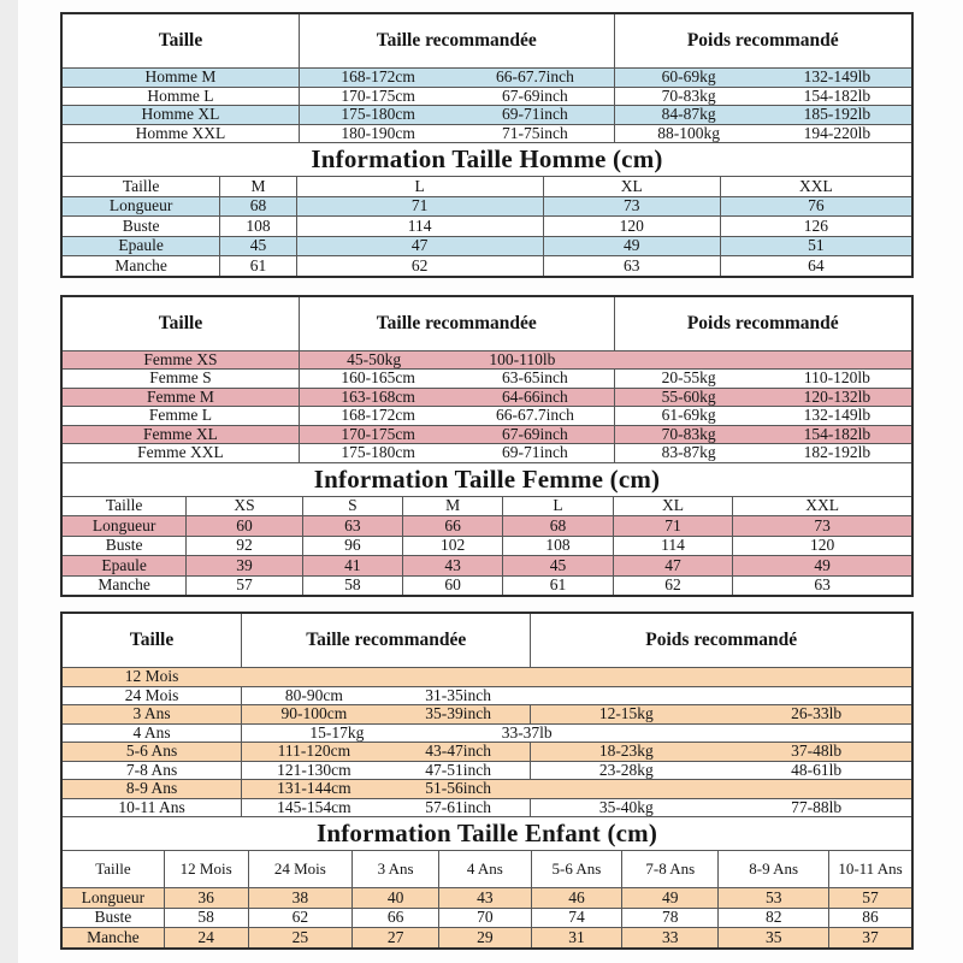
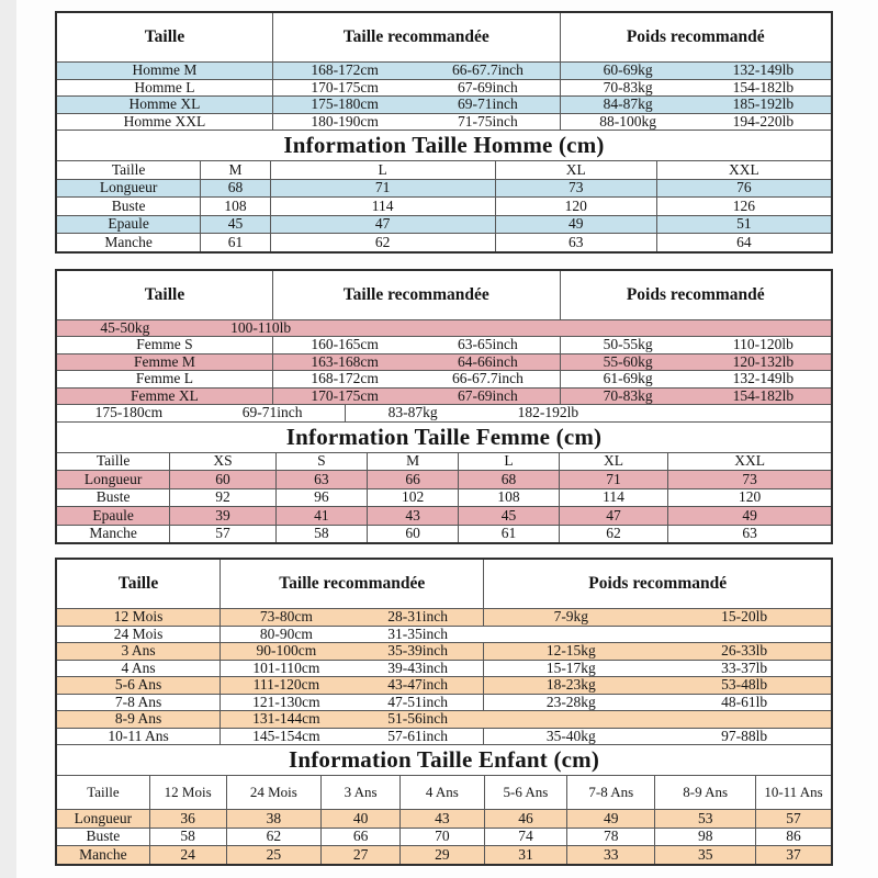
  Taille
  Taille recommandée
  Poids recommandé
  Homme M
  168-172cm
  66-67.7inch
  60-69kg
  132-149lb
  Homme L
  170-175cm
  67-69inch
  70-83kg
  154-182lb
  Homme XL
  175-180cm
  69-71inch
  84-87kg
  185-192lb
  Homme XXL
  180-190cm
  71-75inch
  88-100kg
  194-220lb
  Information Taille Homme (cm)
  Taille
  M
  L
  XL
  XXL
  Longueur
  68
  71
  73
  76
  Buste
  108
  114
  120
  126
  Epaule
  45
  47
  49
  51
  Manche
  61
  62
  63
  64
  Taille
  Taille recommandée
  Poids recommandé
- Femme XS
  45-50kg
  100-110lb
  Femme S
  160-165cm
  63-65inch
- 20-55kg
+ 50-55kg
  110-120lb
  Femme M
  163-168cm
  64-66inch
  55-60kg
  120-132lb
  Femme L
  168-172cm
  66-67.7inch
  61-69kg
  132-149lb
  Femme XL
  170-175cm
  67-69inch
  70-83kg
  154-182lb
- Femme XXL
  175-180cm
  69-71inch
  83-87kg
  182-192lb
  Information Taille Femme (cm)
  Taille
  XS
  S
  M
  L
  XL
  XXL
  Longueur
  60
  63
  66
  68
  71
  73
  Buste
  92
  96
  102
  108
  114
  120
  Epaule
  39
  41
  43
  45
  47
  49
  Manche
  57
  58
  60
  61
  62
  63
  Taille
  Taille recommandée
  Poids recommandé
  12 Mois
+ 73-80cm
+ 28-31inch
+ 7-9kg
+ 15-20lb
  24 Mois
  80-90cm
  31-35inch
  3 Ans
  90-100cm
  35-39inch
  12-15kg
  26-33lb
  4 Ans
+ 101-110cm
+ 39-43inch
  15-17kg
  33-37lb
  5-6 Ans
  111-120cm
  43-47inch
  18-23kg
- 37-48lb
+ 53-48lb
  7-8 Ans
  121-130cm
  47-51inch
  23-28kg
  48-61lb
  8-9 Ans
  131-144cm
  51-56inch
  10-11 Ans
  145-154cm
  57-61inch
  35-40kg
- 77-88lb
+ 97-88lb
  Information Taille Enfant (cm)
  Taille
  12 Mois
  24 Mois
  3 Ans
  4 Ans
  5-6 Ans
  7-8 Ans
  8-9 Ans
  10-11 Ans
  Longueur
  36
  38
  40
  43
  46
  49
  53
  57
  Buste
  58
  62
  66
  70
  74
  78
- 82
+ 98
  86
  Manche
  24
  25
  27
  29
  31
  33
  35
  37
